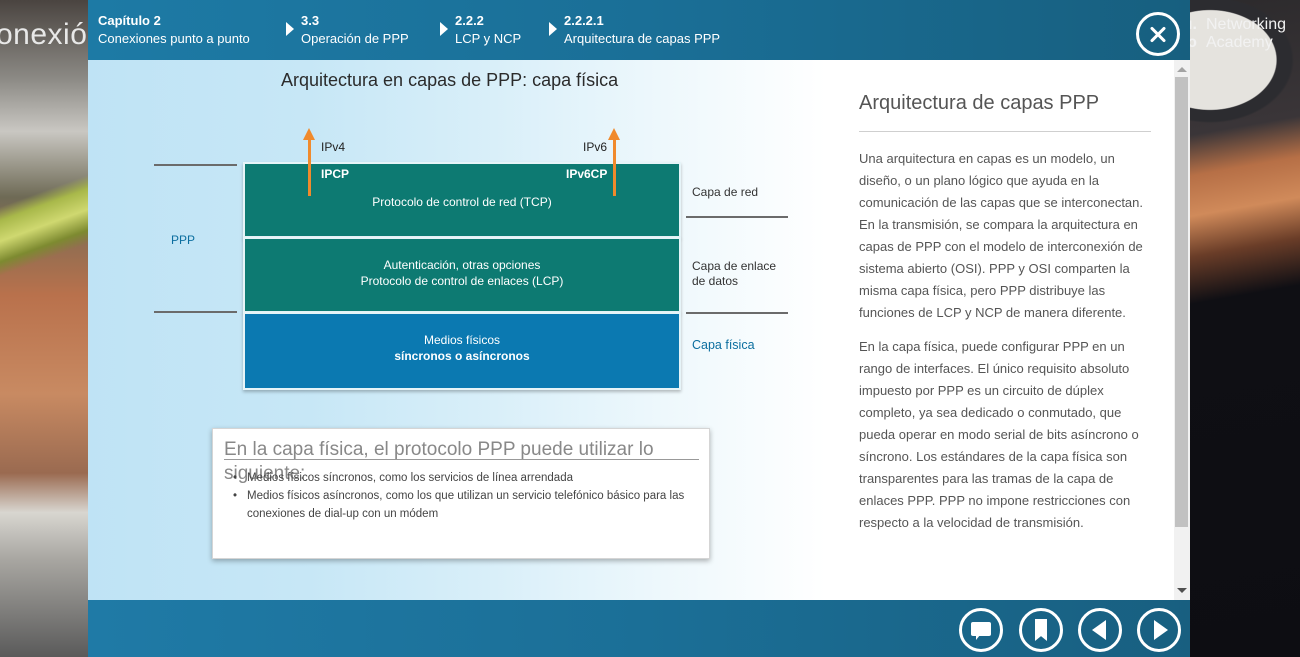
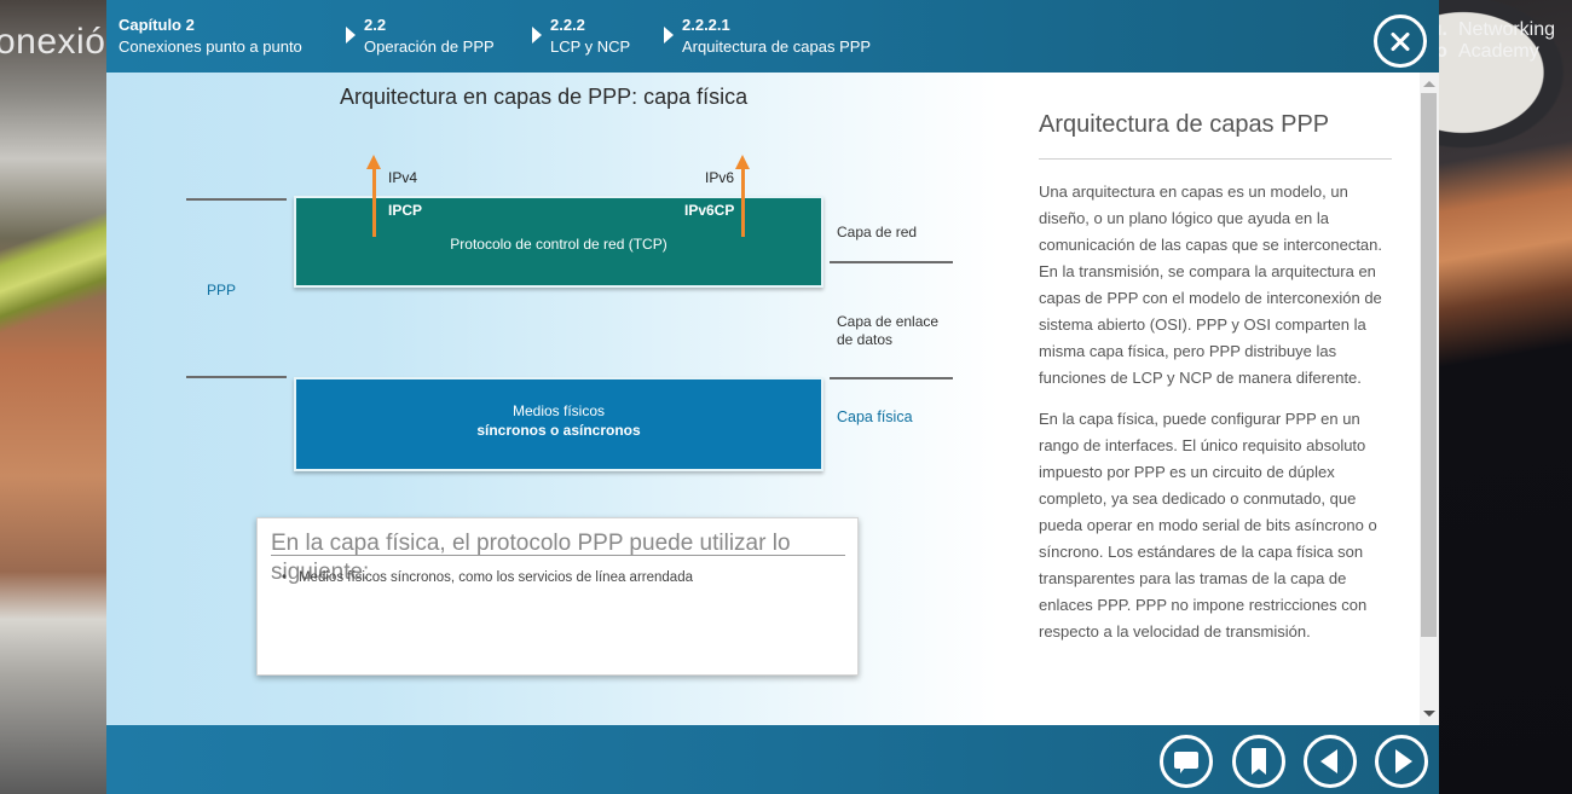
  onexió
  ı. Networking
  ɔ Academy
  Capítulo 2
  Conexiones punto a punto
- 3.3
+ 2.2
  Operación de PPP
  2.2.2
  LCP y NCP
  2.2.2.1
  Arquitectura de capas PPP
  Arquitectura en capas de PPP: capa física
  PPP
  Protocolo de control de red (TCP)
- Autenticación, otras opciones
- Protocolo de control de enlaces (LCP)
  Medios físicos
  síncronos o asíncronos
  IPv4
  IPCP
  IPv6
  IPv6CP
  Capa de red
  Capa de enlace
  de datos
  Capa física
  En la capa física, el protocolo PPP puede utilizar lo siguiente:
  Medios físicos síncronos, como los servicios de línea arrendada
- Medios físicos asíncronos, como los que utilizan un servicio telefónico básico para las conexiones de dial-up con un módem
  Arquitectura de capas PPP
  Una arquitectura en capas es un modelo, un diseño, o un plano lógico que ayuda en la comunicación de las capas que se interconectan. En la transmisión, se compara la arquitectura en capas de PPP con el modelo de interconexión de sistema abierto (OSI). PPP y OSI comparten la misma capa física, pero PPP distribuye las funciones de LCP y NCP de manera diferente.
  En la capa física, puede configurar PPP en un rango de interfaces. El único requisito absoluto impuesto por PPP es un circuito de dúplex completo, ya sea dedicado o conmutado, que pueda operar en modo serial de bits asíncrono o síncrono. Los estándares de la capa física son transparentes para las tramas de la capa de enlaces PPP. PPP no impone restricciones con respecto a la velocidad de transmisión.
